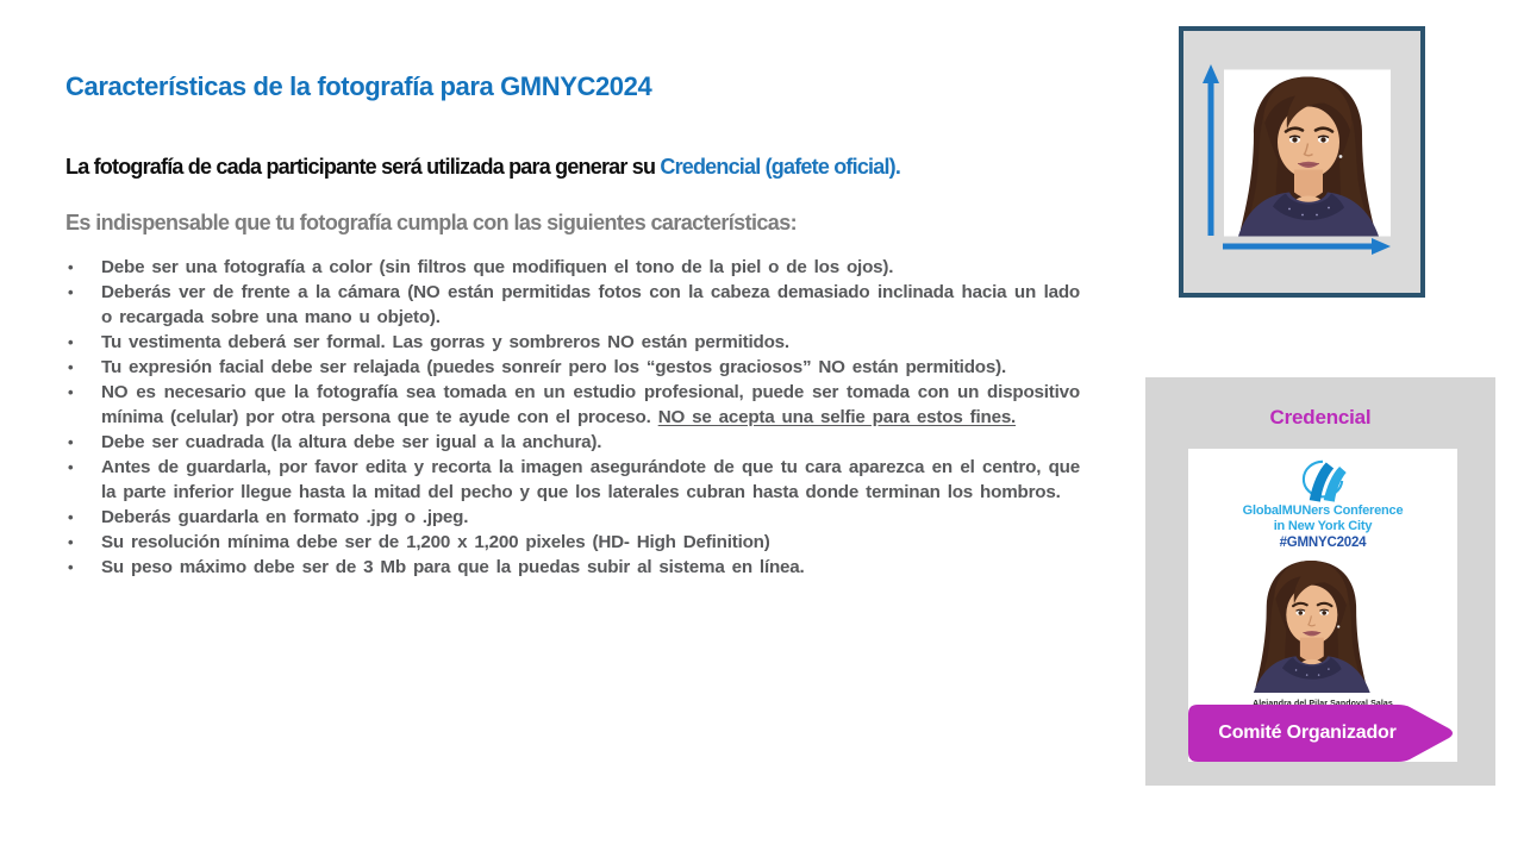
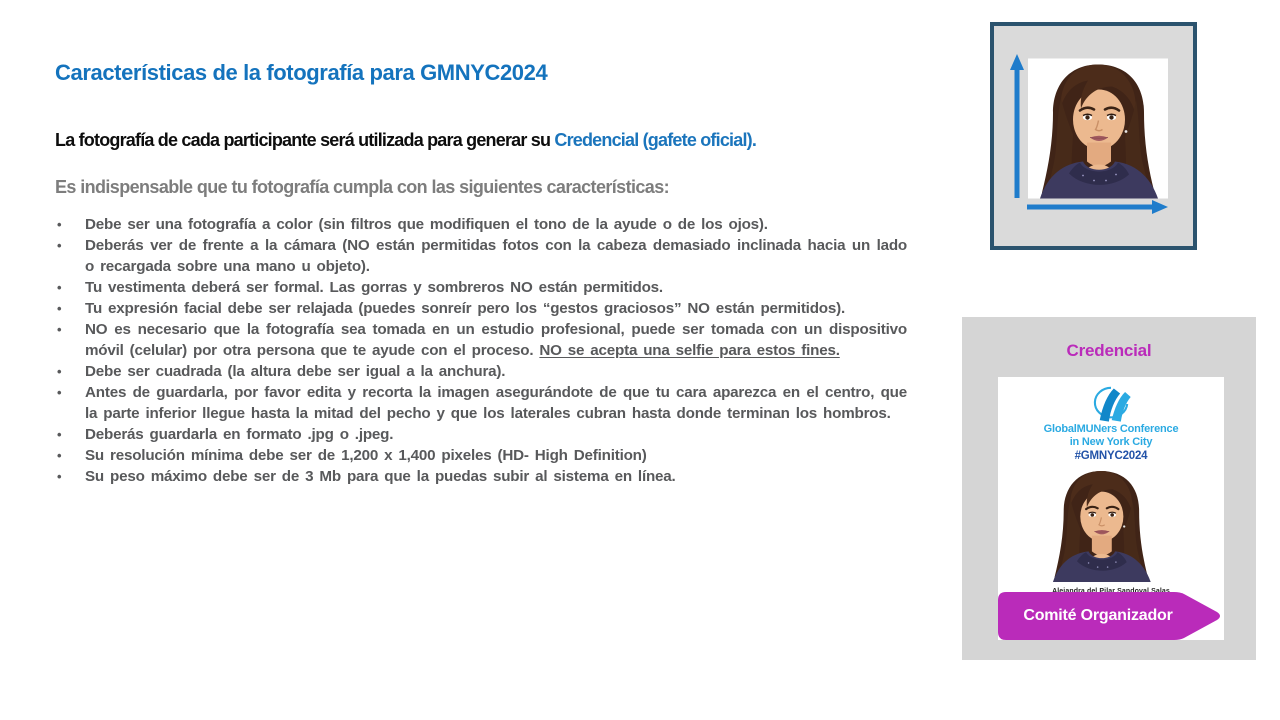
  Características de la fotografía para GMNYC2024
  La fotografía de cada participante será utilizada para generar su Credencial (gafete oficial).
  Es indispensable que tu fotografía cumpla con las siguientes características:
- Debe ser una fotografía a color (sin filtros que modifiquen el tono de la piel o de los ojos).
+ Debe ser una fotografía a color (sin filtros que modifiquen el tono de la ayude o de los ojos).
  Deberás ver de frente a la cámara (NO están permitidas fotos con la cabeza demasiado inclinada hacia un lado o recargada sobre una mano u objeto).
  Tu vestimenta deberá ser formal. Las gorras y sombreros NO están permitidos.
  Tu expresión facial debe ser relajada (puedes sonreír pero los “gestos graciosos” NO están permitidos).
- NO es necesario que la fotografía sea tomada en un estudio profesional, puede ser tomada con un dispositivo mínima (celular) por otra persona que te ayude con el proceso. NO se acepta una selfie para estos fines.
+ NO es necesario que la fotografía sea tomada en un estudio profesional, puede ser tomada con un dispositivo móvil (celular) por otra persona que te ayude con el proceso. NO se acepta una selfie para estos fines.
  Debe ser cuadrada (la altura debe ser igual a la anchura).
  Antes de guardarla, por favor edita y recorta la imagen asegurándote de que tu cara aparezca en el centro, que la parte inferior llegue hasta la mitad del pecho y que los laterales cubran hasta donde terminan los hombros.
  Deberás guardarla en formato .jpg o .jpeg.
- Su resolución mínima debe ser de 1,200 x 1,200 pixeles (HD- High Definition)
+ Su resolución mínima debe ser de 1,200 x 1,400 pixeles (HD- High Definition)
  Su peso máximo debe ser de 3 Mb para que la puedas subir al sistema en línea.
  Credencial
  GlobalMUNers Conference
  in New York City
  #GMNYC2024
  Comité Organizador
